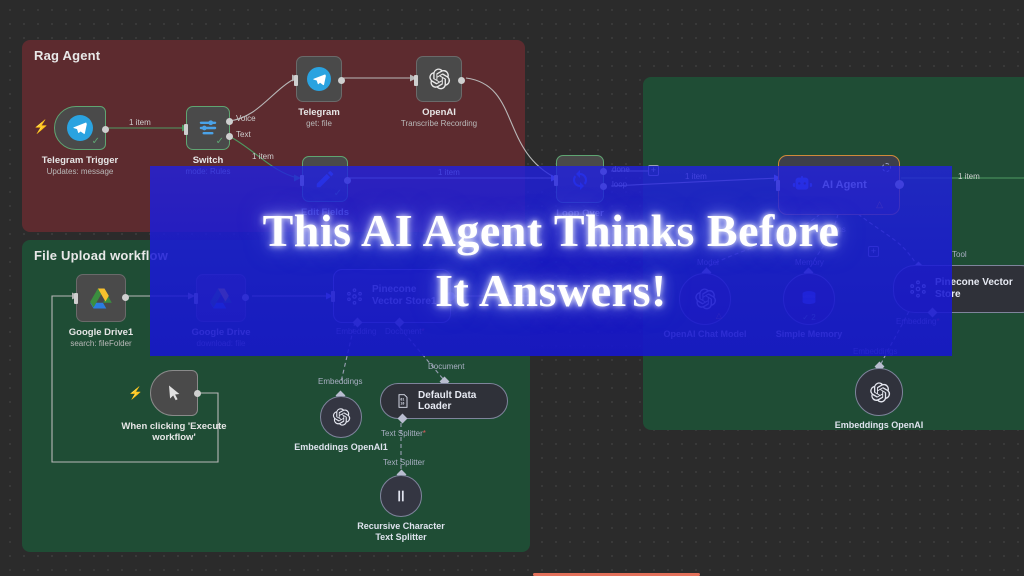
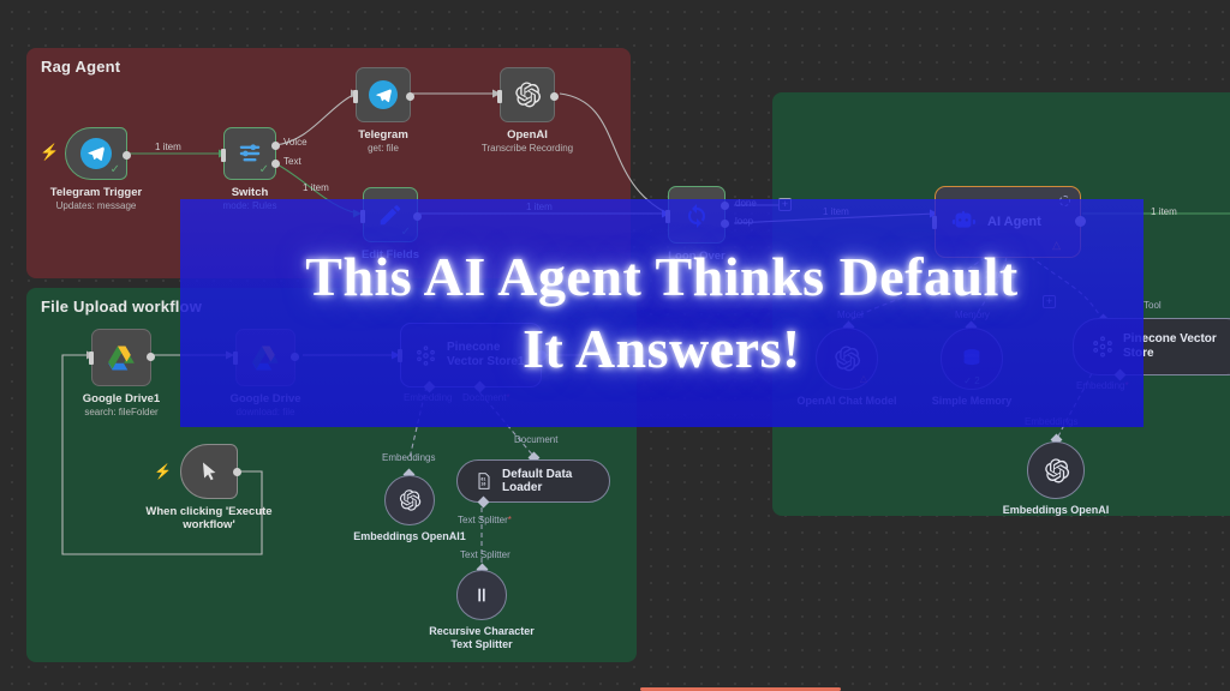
  Rag Agent
  File Upload workfl
  ⚡
  ✓
  Telegram Trigger
  Updates: message
  1 item
  ✓
  Switch
  Voice
  Text
  1 item
  Telegram
  get: file
  OpenAI
  Transcribe Recording
  1 item
  Tool
  Embeddings OpenAI
  Google Drive1
  search: fileFolder
  ⚡
  When clicking 'Execute workflow'
  Embeddings
  Embeddings OpenAI1
  Document
  Default Data Loader
  Text Splitter
  Text Splitter
  Recursive Character Text Splitter
- This AI Agent Thinks Before
+ This AI Agent Thinks Default
  It Answers!
